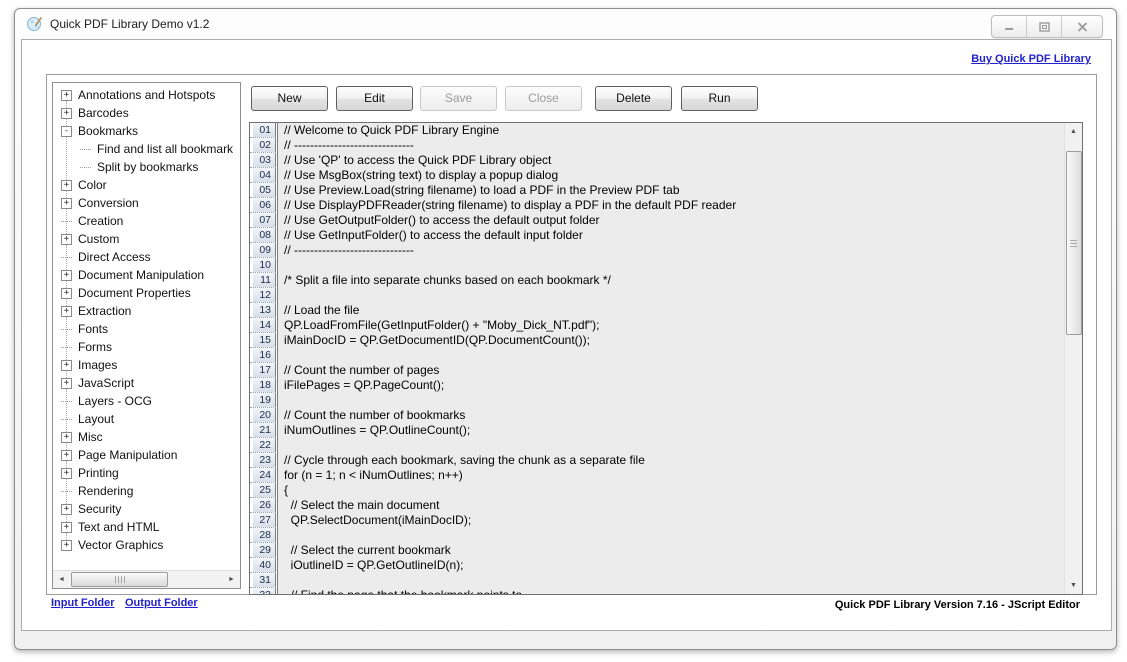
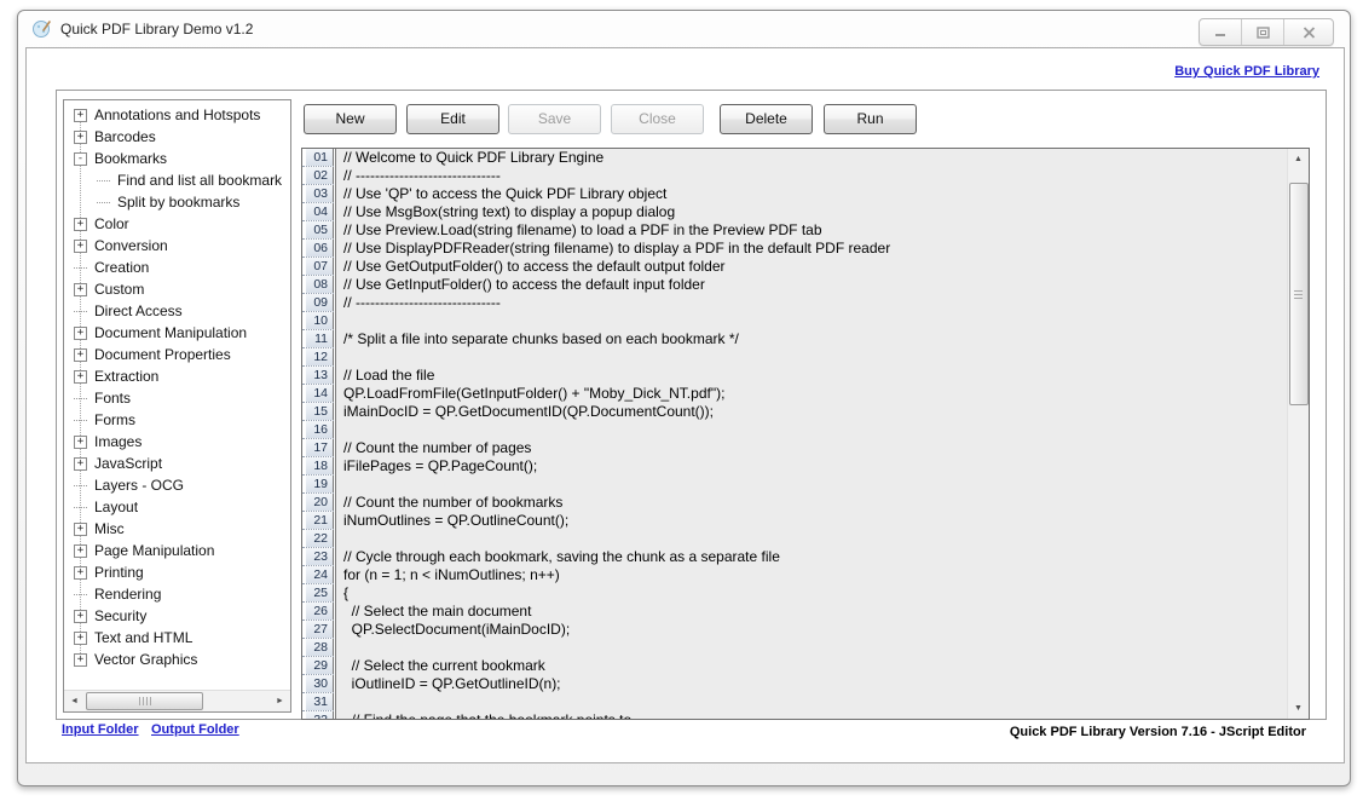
  Quick PDF Library Demo v1.2
  Buy Quick PDF Library
  +
  Annotations and Hotspots
  +
  Barcodes
  -
  Bookmarks
  Find and list all bookmark
  Split by bookmarks
  +
  Color
  +
  Conversion
  Creation
  +
  Custom
  Direct Access
  +
  Document Manipulation
  +
  Document Properties
  +
  Extraction
  Fonts
  Forms
  +
  Images
  +
  JavaScript
  Layers - OCG
  Layout
  +
  Misc
  +
  Page Manipulation
  +
  Printing
  Rendering
  +
  Security
  +
  Text and HTML
  +
  Vector Graphics
  New
  Edit
  Save
  Close
  Delete
  Run
  01
  // Welcome to Quick PDF Library Engine
  02
  // ------------------------------
  03
  // Use 'QP' to access the Quick PDF Library object
  04
  // Use MsgBox(string text) to display a popup dialog
  05
  // Use Preview.Load(string filename) to load a PDF in the Preview PDF tab
  06
  // Use DisplayPDFReader(string filename) to display a PDF in the default PDF reader
  07
  // Use GetOutputFolder() to access the default output folder
  08
  // Use GetInputFolder() to access the default input folder
  09
  // ------------------------------
  10
  11
  /* Split a file into separate chunks based on each bookmark */
  12
  13
  // Load the file
  14
  QP.LoadFromFile(GetInputFolder() + "Moby_Dick_NT.pdf");
  15
  iMainDocID = QP.GetDocumentID(QP.DocumentCount());
  16
  17
  // Count the number of pages
  18
  iFilePages = QP.PageCount();
  19
  20
  // Count the number of bookmarks
  21
  iNumOutlines = QP.OutlineCount();
  22
  23
  // Cycle through each bookmark, saving the chunk as a separate file
  24
  for (n = 1; n < iNumOutlines; n++)
  25
  {
  26
  // Select the main document
  27
  QP.SelectDocument(iMainDocID);
  28
  29
  // Select the current bookmark
- 40
+ 30
  iOutlineID = QP.GetOutlineID(n);
  31
  Input Folder
  Output Folder
  Quick PDF Library Version 7.16 - JScript Editor
